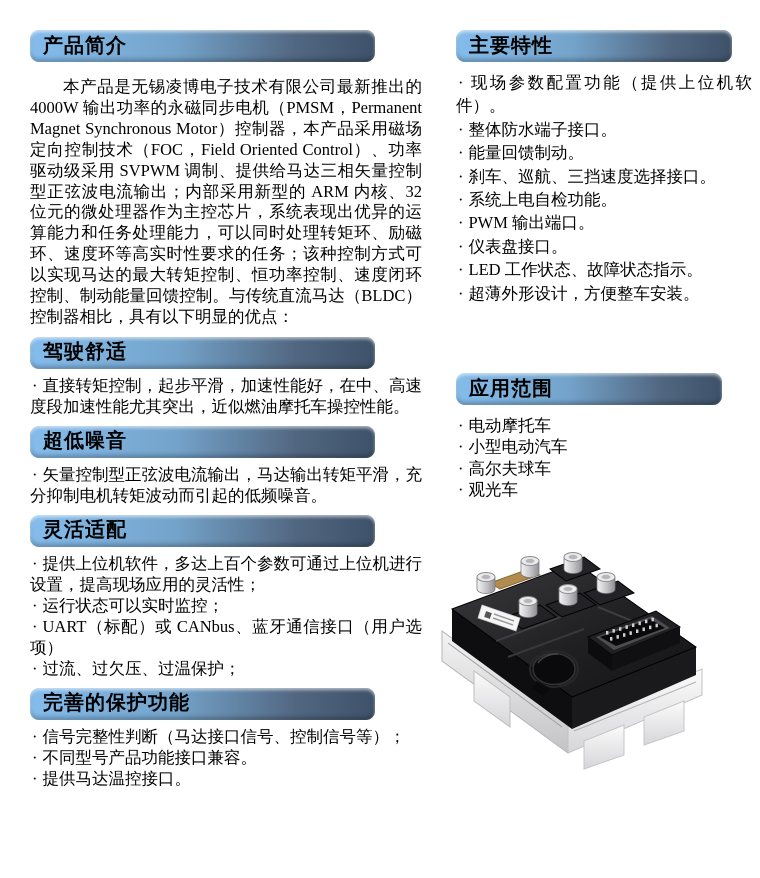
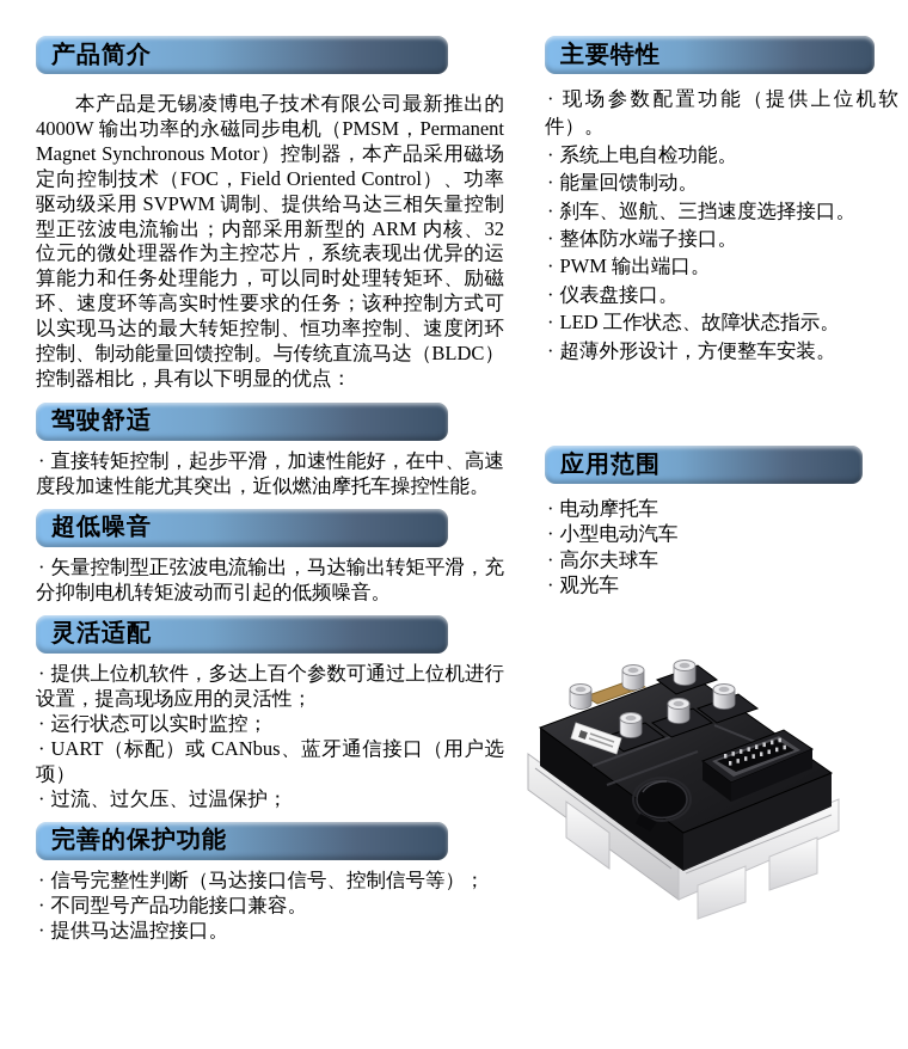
  产品简介
  本产品是无锡凌博电子技术有限公司最新推出的 4000W 输出功率的永磁同步电机（PMSM，Permanent Magnet Synchronous Motor）控制器，本产品采用磁场定向控制技术（FOC，Field Oriented Control）、功率驱动级采用 SVPWM 调制、提供给马达三相矢量控制型正弦波电流输出；内部采用新型的 ARM 内核、32 位元的微处理器作为主控芯片，系统表现出优异的运算能力和任务处理能力，可以同时处理转矩环、励磁环、速度环等高实时性要求的任务；该种控制方式可以实现马达的最大转矩控制、恒功率控制、速度闭环控制、制动能量回馈控制。与传统直流马达（BLDC）控制器相比，具有以下明显的优点：
  驾驶舒适
  · 直接转矩控制，起步平滑，加速性能好，在中、高速度段加速性能尤其突出，近似燃油摩托车操控性能。
  超低噪音
  · 矢量控制型正弦波电流输出，马达输出转矩平滑，充分抑制电机转矩波动而引起的低频噪音。
  灵活适配
  · 提供上位机软件，多达上百个参数可通过上位机进行设置，提高现场应用的灵活性；
  · 运行状态可以实时监控；
  · UART（标配）或 CANbus、蓝牙通信接口（用户选项）
  · 过流、过欠压、过温保护；
  完善的保护功能
  · 信号完整性判断（马达接口信号、控制信号等）；
  · 不同型号产品功能接口兼容。
  · 提供马达温控接口。
  主要特性
  · 现场参数配置功能（提供上位机软件）。
- · 整体防水端子接口。
+ · 系统上电自检功能。
  · 能量回馈制动。
  · 刹车、巡航、三挡速度选择接口。
- · 系统上电自检功能。
+ · 整体防水端子接口。
  · PWM 输出端口。
  · 仪表盘接口。
  · LED 工作状态、故障状态指示。
  · 超薄外形设计，方便整车安装。
  应用范围
  · 电动摩托车
  · 小型电动汽车
  · 高尔夫球车
  · 观光车
